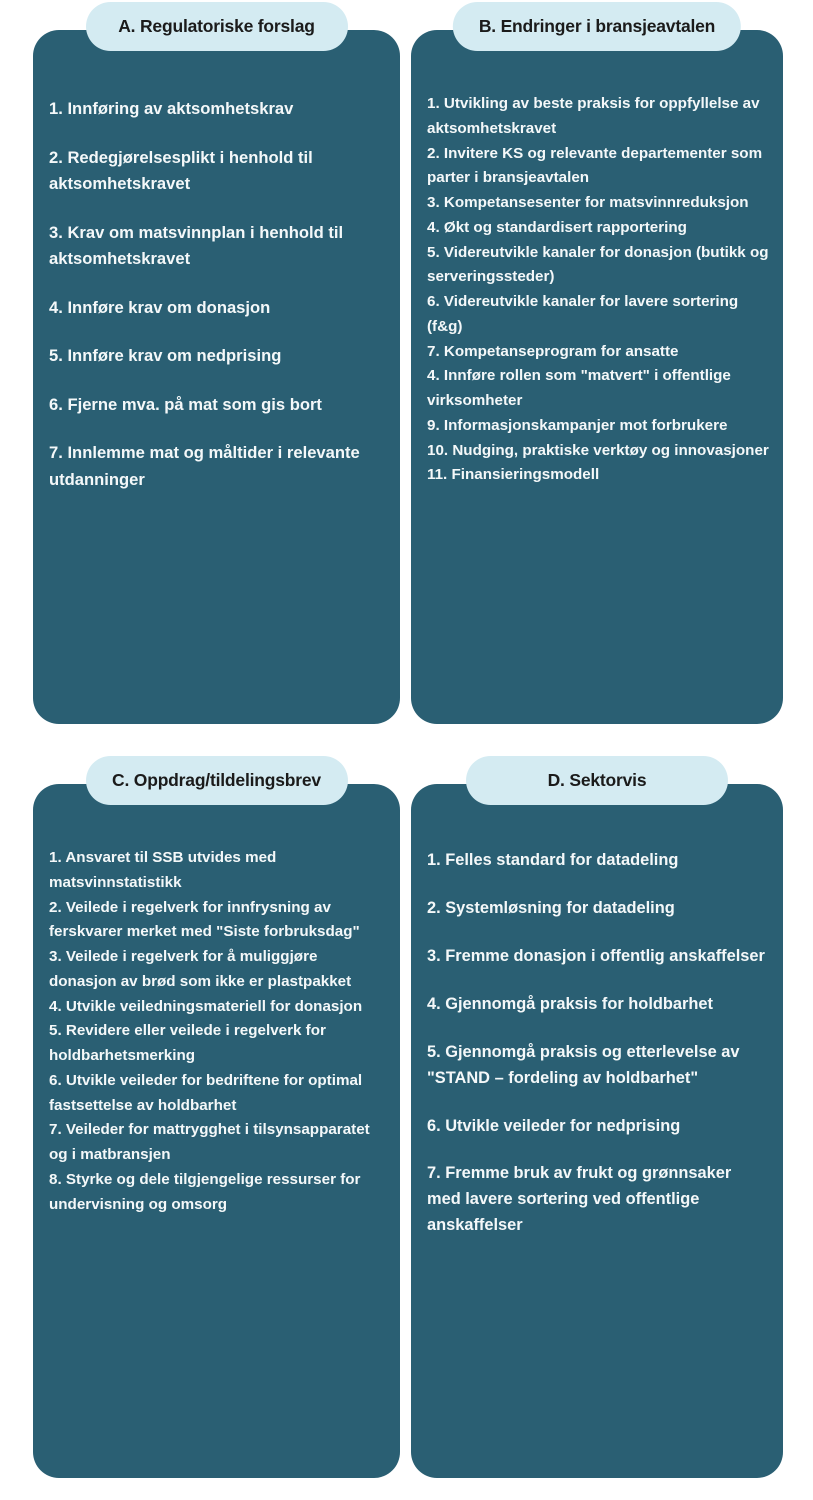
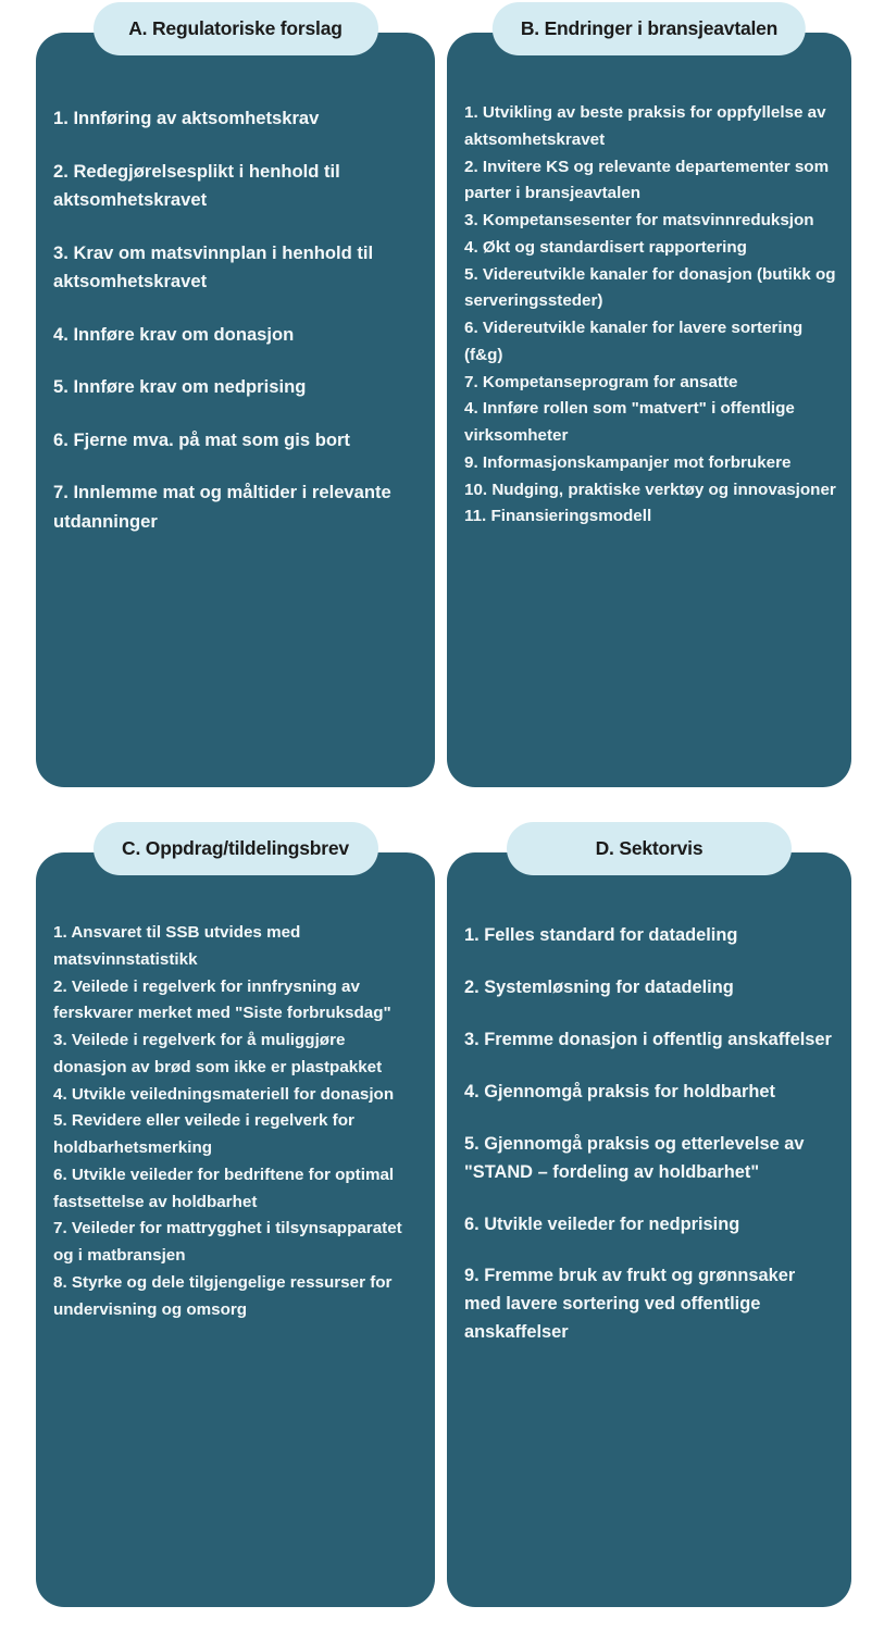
  A. Regulatoriske forslag
  1. Innføring av aktsomhetskrav
  2. Redegjørelsesplikt i henhold til aktsomhetskravet
  3. Krav om matsvinnplan i henhold til aktsomhetskravet
  4. Innføre krav om donasjon
  5. Innføre krav om nedprising
  6. Fjerne mva. på mat som gis bort
  7. Innlemme mat og måltider i relevante utdanninger
  B. Endringer i bransjeavtalen
  1. Utvikling av beste praksis for oppfyllelse av aktsomhetskravet
  2. Invitere KS og relevante departementer som parter i bransjeavtalen
  3. Kompetansesenter for matsvinnreduksjon
  4. Økt og standardisert rapportering
  5. Videreutvikle kanaler for donasjon (butikk og serveringssteder)
  6. Videreutvikle kanaler for lavere sortering (f&g)
  7. Kompetanseprogram for ansatte
  4. Innføre rollen som "matvert" i offentlige virksomheter
  9. Informasjonskampanjer mot forbrukere
  10. Nudging, praktiske verktøy og innovasjoner
  11. Finansieringsmodell
  C. Oppdrag/tildelingsbrev
  1. Ansvaret til SSB utvides med matsvinnstatistikk
  2. Veilede i regelverk for innfrysning av ferskvarer merket med "Siste forbruksdag"
  3. Veilede i regelverk for å muliggjøre donasjon av brød som ikke er plastpakket
  4. Utvikle veiledningsmateriell for donasjon
  5. Revidere eller veilede i regelverk for holdbarhetsmerking
  6. Utvikle veileder for bedriftene for optimal fastsettelse av holdbarhet
  7. Veileder for mattrygghet i tilsynsapparatet og i matbransjen
  8. Styrke og dele tilgjengelige ressurser for undervisning og omsorg
  D. Sektorvis
  1. Felles standard for datadeling
  2. Systemløsning for datadeling
  3. Fremme donasjon i offentlig anskaffelser
  4. Gjennomgå praksis for holdbarhet
  5. Gjennomgå praksis og etterlevelse av "STAND – fordeling av holdbarhet"
  6. Utvikle veileder for nedprising
- 7. Fremme bruk av frukt og grønnsaker med lavere sortering ved offentlige anskaffelser
+ 9. Fremme bruk av frukt og grønnsaker med lavere sortering ved offentlige anskaffelser
